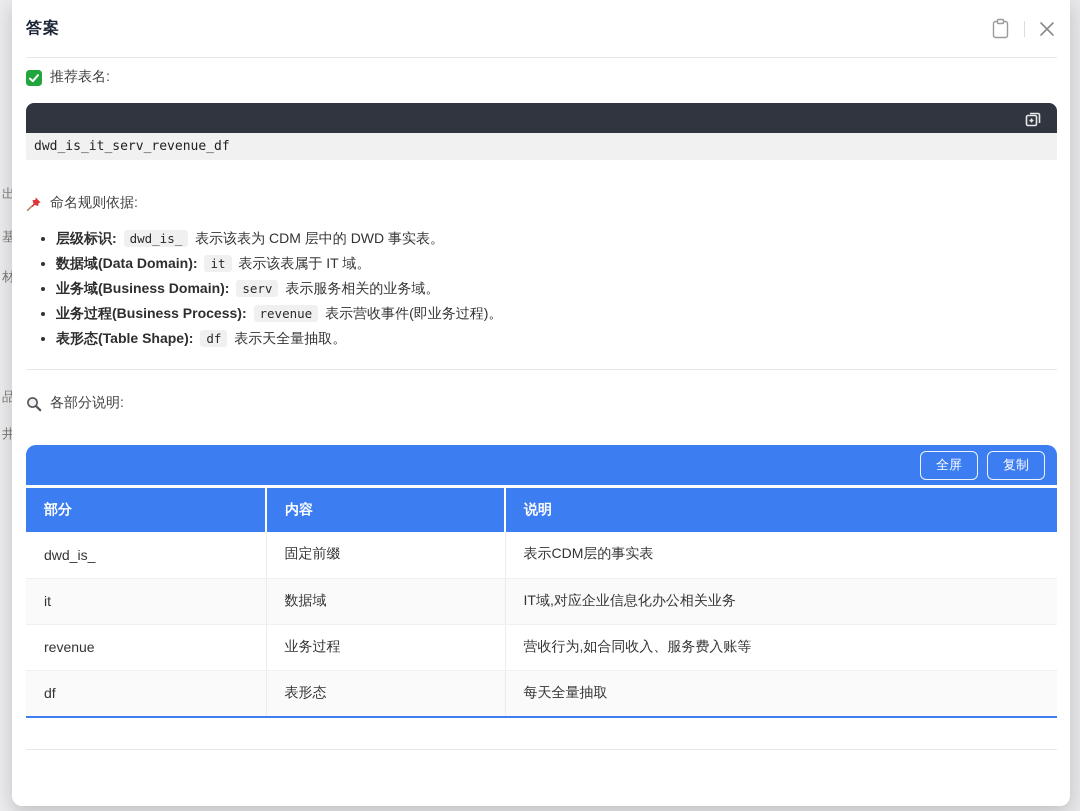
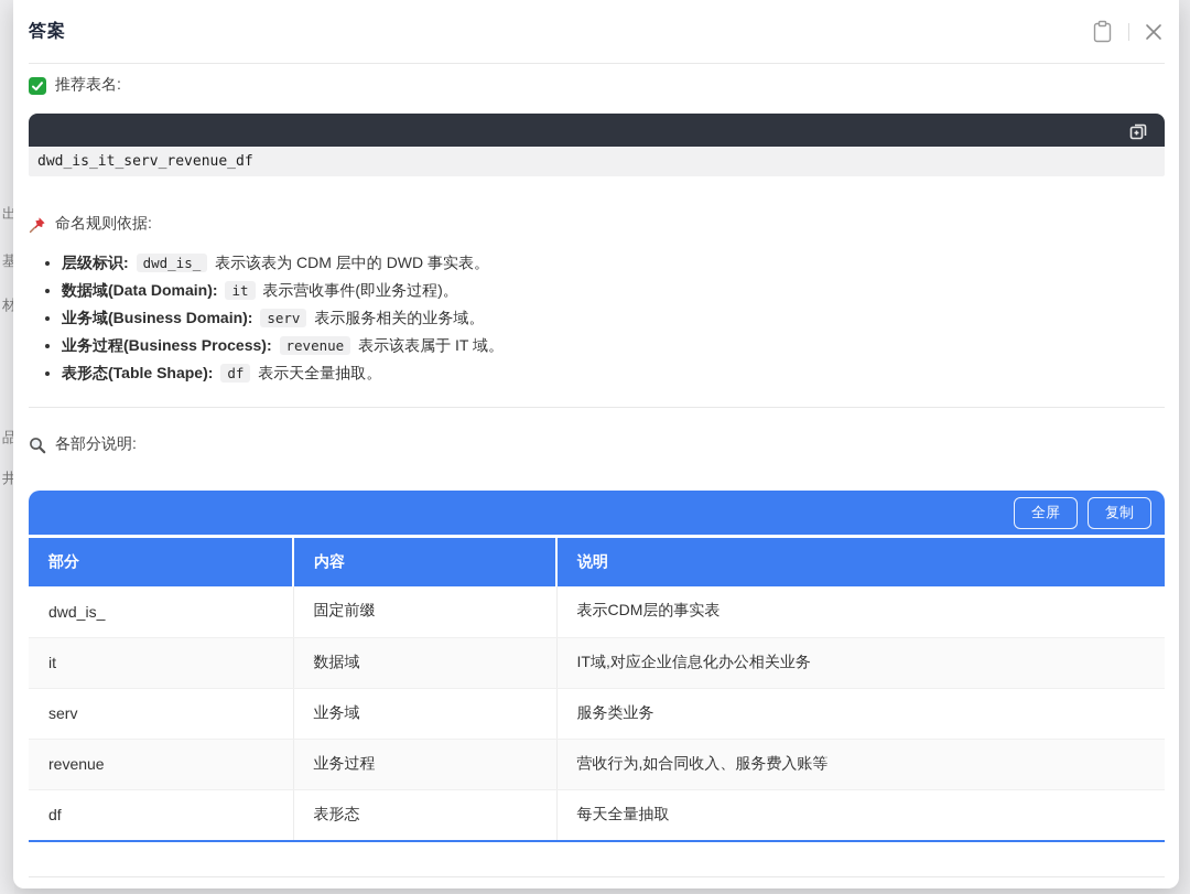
  出
  基
  材
  品
  井
  答案
  推荐表名:
  dwd_is_it_serv_revenue_df
  命名规则依据:
  层级标识: dwd_is_ 表示该表为 CDM 层中的 DWD 事实表。
- 数据域(Data Domain): it 表示该表属于 IT 域。
+ 数据域(Data Domain): it 表示营收事件(即业务过程)。
  业务域(Business Domain): serv 表示服务相关的业务域。
- 业务过程(Business Process): revenue 表示营收事件(即业务过程)。
+ 业务过程(Business Process): revenue 表示该表属于 IT 域。
  表形态(Table Shape): df 表示天全量抽取。
  各部分说明:
  全屏
  复制
  部分	内容	说明
  dwd_is_	固定前缀	表示CDM层的事实表
  it	数据域	IT域,对应企业信息化办公相关业务
+ serv	业务域	服务类业务
  revenue	业务过程	营收行为,如合同收入、服务费入账等
  df	表形态	每天全量抽取
